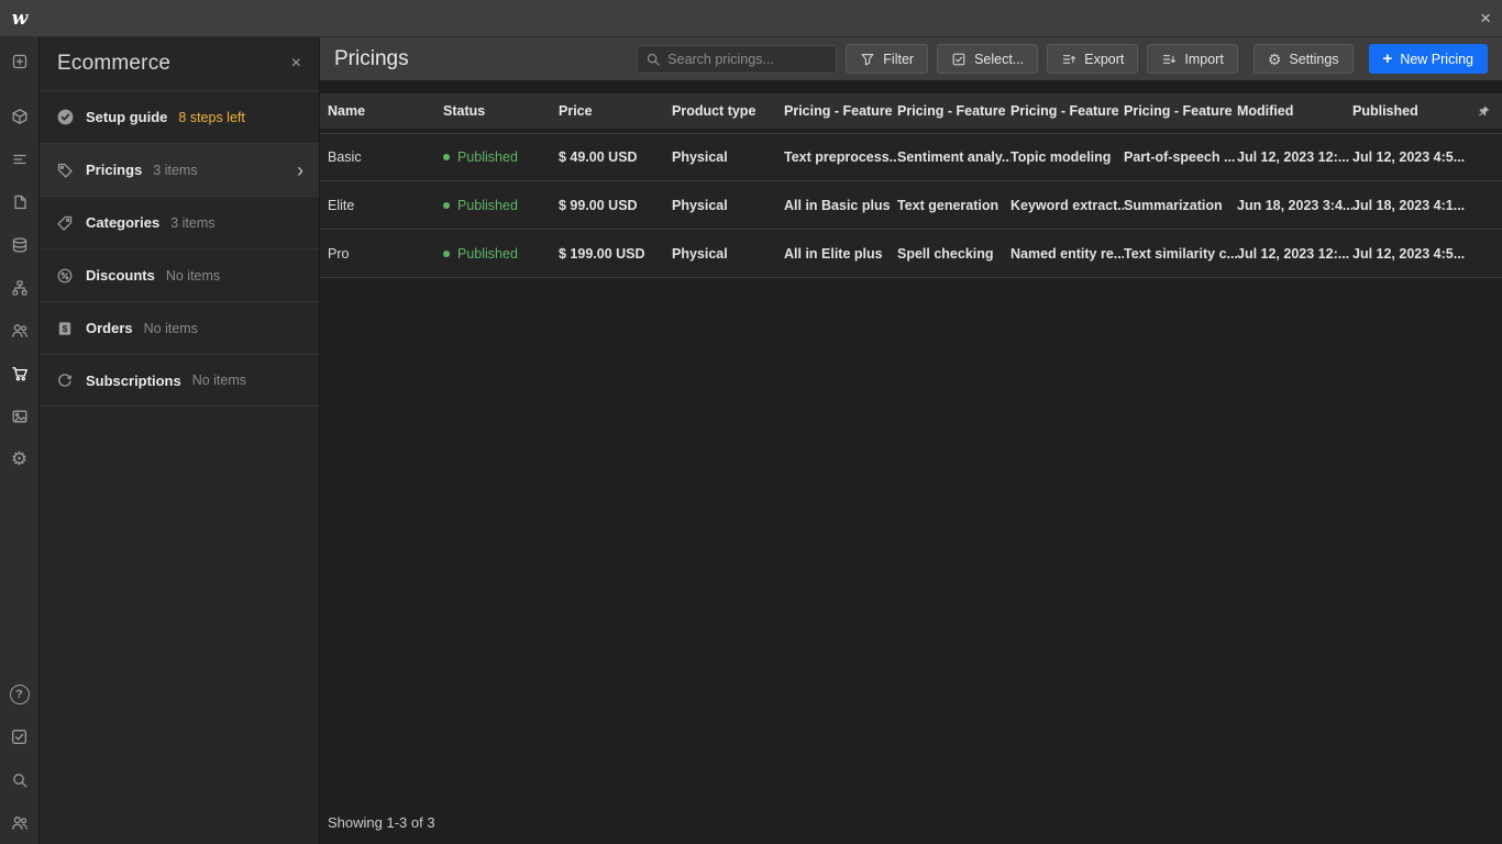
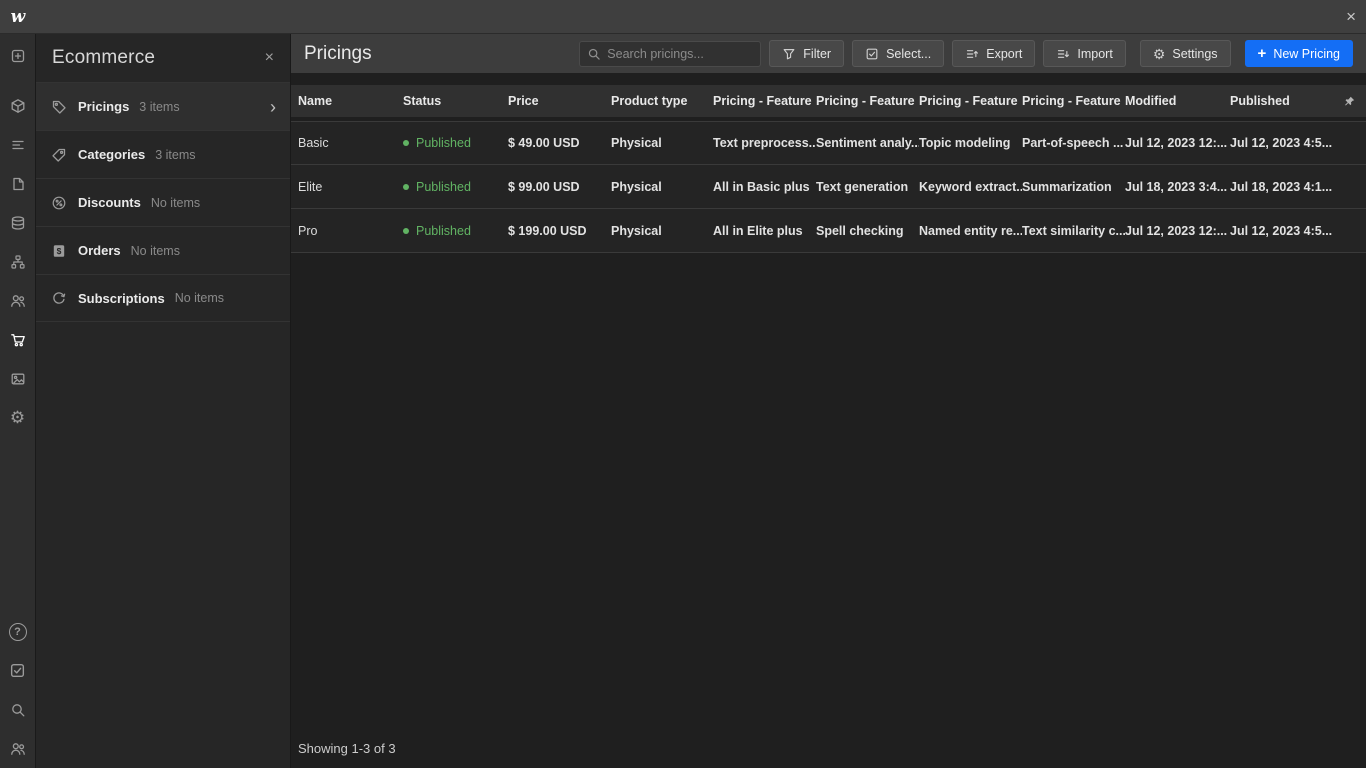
  w
  ×
  ⚙
  ?
  Ecommerce
  ×
- Setup guide
- 8 steps left
  Pricings
  3 items
  ›
  Categories
  3 items
  Discounts
  No items
  $
  Orders
  No items
  Subscriptions
  No items
  Pricings
  Search pricings...
  Filter
  Select...
  Export
  Import
  ⚙
  Settings
  +
  New Pricing
  Name
  Status
  Price
  Product type
  Pricing - Feature
  Pricing - Feature
  Pricing - Feature
  Pricing - Feature
  Modified
  Published
  Basic
  Published
  $ 49.00 USD
  Physical
  Text preprocess..
  Sentiment analy..
  Topic modeling
  Part-of-speech ...
  Jul 12, 2023 12:...
  Jul 12, 2023 4:5...
  Elite
  Published
  $ 99.00 USD
  Physical
  All in Basic plus
  Text generation
  Keyword extract..
  Summarization
- Jun 18, 2023 3:4...
+ Jul 18, 2023 3:4...
  Jul 18, 2023 4:1...
  Pro
  Published
  $ 199.00 USD
  Physical
  All in Elite plus
  Spell checking
  Named entity re...
  Text similarity c...
  Jul 12, 2023 12:...
  Jul 12, 2023 4:5...
  Showing 1-3 of 3
